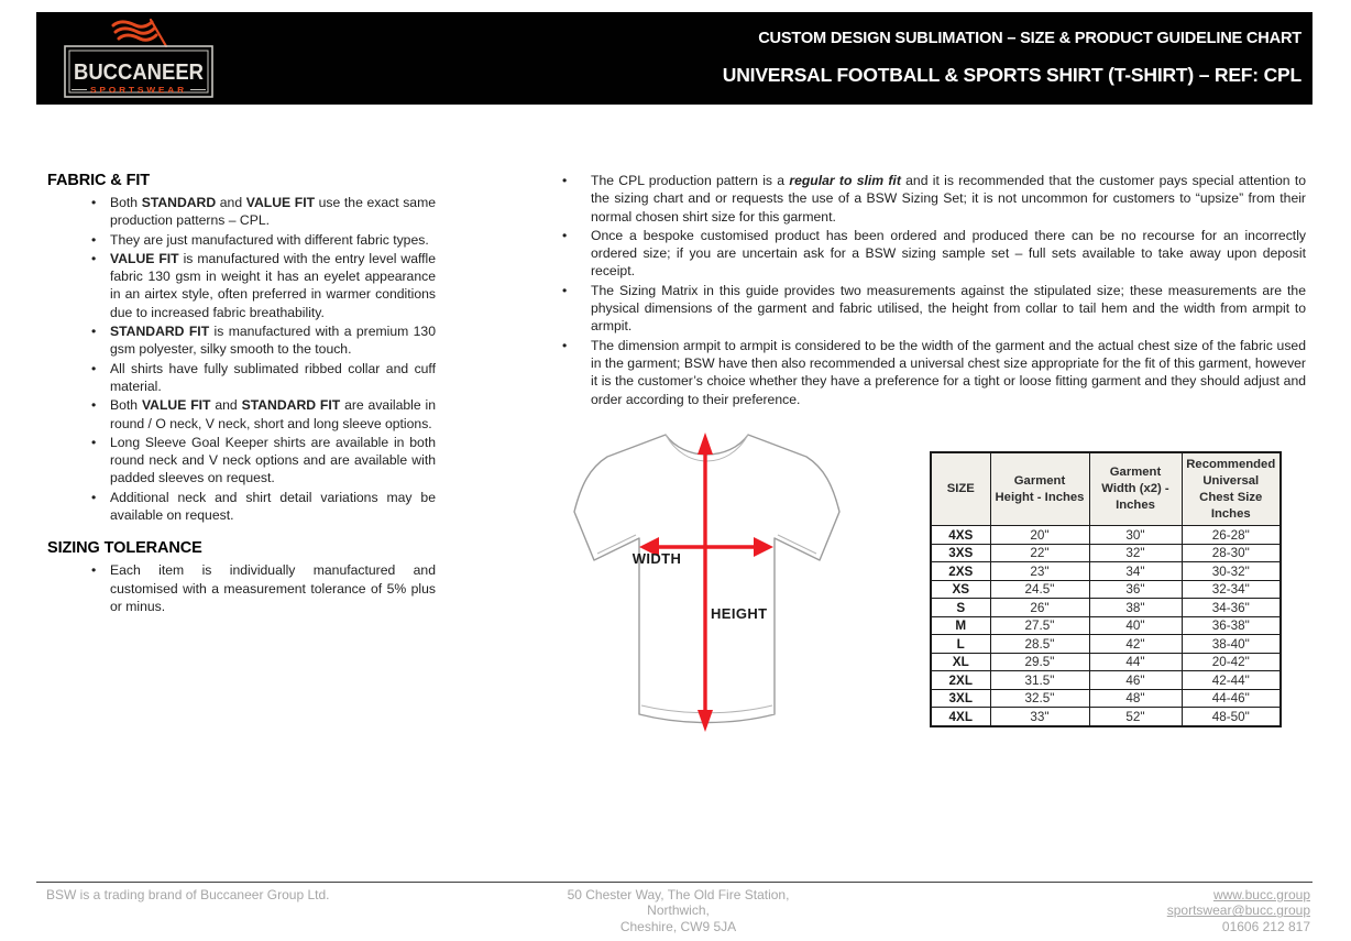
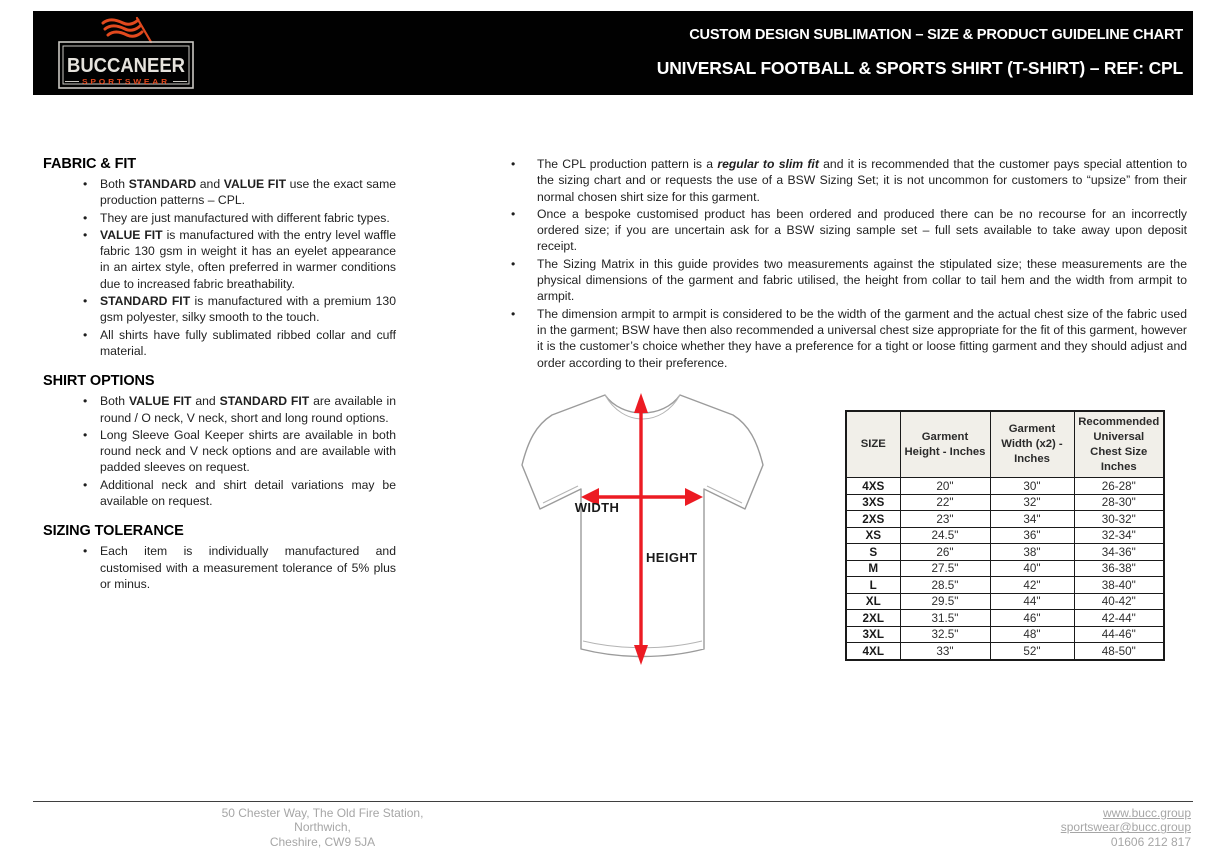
  BUCCANEER
  SPORTSWEAR
  CUSTOM DESIGN SUBLIMATION – SIZE & PRODUCT GUIDELINE CHART
  UNIVERSAL FOOTBALL & SPORTS SHIRT (T-SHIRT) – REF: CPL
  FABRIC & FIT
  •
  Both STANDARD and VALUE FIT use the exact same production patterns – CPL.
  •
  They are just manufactured with different fabric types.
  •
  VALUE FIT is manufactured with the entry level waffle fabric 130 gsm in weight it has an eyelet appearance in an airtex style, often preferred in warmer conditions due to increased fabric breathability.
  •
  STANDARD FIT is manufactured with a premium 130 gsm polyester, silky smooth to the touch.
  •
  All shirts have fully sublimated ribbed collar and cuff material.
+ SHIRT OPTIONS
  •
- Both VALUE FIT and STANDARD FIT are available in round / O neck, V neck, short and long sleeve options.
+ Both VALUE FIT and STANDARD FIT are available in round / O neck, V neck, short and long round options.
  •
  Long Sleeve Goal Keeper shirts are available in both round neck and V neck options and are available with padded sleeves on request.
  •
  Additional neck and shirt detail variations may be available on request.
  SIZING TOLERANCE
  •
  Each item is individually manufactured and customised with a measurement tolerance of 5% plus or minus.
  •
  The CPL production pattern is a regular to slim fit and it is recommended that the customer pays special attention to the sizing chart and or requests the use of a BSW Sizing Set; it is not uncommon for customers to “upsize” from their normal chosen shirt size for this garment.
  •
  Once a bespoke customised product has been ordered and produced there can be no recourse for an incorrectly ordered size; if you are uncertain ask for a BSW sizing sample set – full sets available to take away upon deposit receipt.
  •
  The Sizing Matrix in this guide provides two measurements against the stipulated size; these measurements are the physical dimensions of the garment and fabric utilised, the height from collar to tail hem and the width from armpit to armpit.
  •
  The dimension armpit to armpit is considered to be the width of the garment and the actual chest size of the fabric used in the garment; BSW have then also recommended a universal chest size appropriate for the fit of this garment, however it is the customer’s choice whether they have a preference for a tight or loose fitting garment and they should adjust and order according to their preference.
  WIDTH
  HEIGHT
  SIZE	Garment Height - Inches	Garment Width (x2) - Inches	Recommended Universal Chest Size Inches
  4XS	20"	30"	26-28"
  3XS	22"	32"	28-30"
  2XS	23"	34"	30-32"
  XS	24.5"	36"	32-34"
  S	26"	38"	34-36"
  M	27.5"	40"	36-38"
  L	28.5"	42"	38-40"
- XL	29.5"	44"	20-42"
+ XL	29.5"	44"	40-42"
  2XL	31.5"	46"	42-44"
  3XL	32.5"	48"	44-46"
  4XL	33"	52"	48-50"
- BSW is a trading brand of Buccaneer Group Ltd.
  50 Chester Way, The Old Fire Station,
  Northwich,
  Cheshire, CW9 5JA
  www.bucc.group
  sportswear@bucc.group
  01606 212 817
